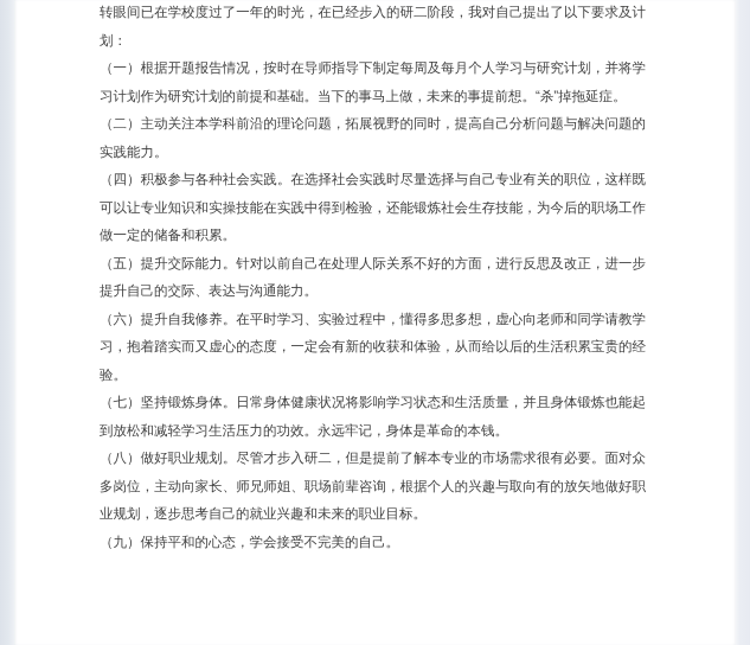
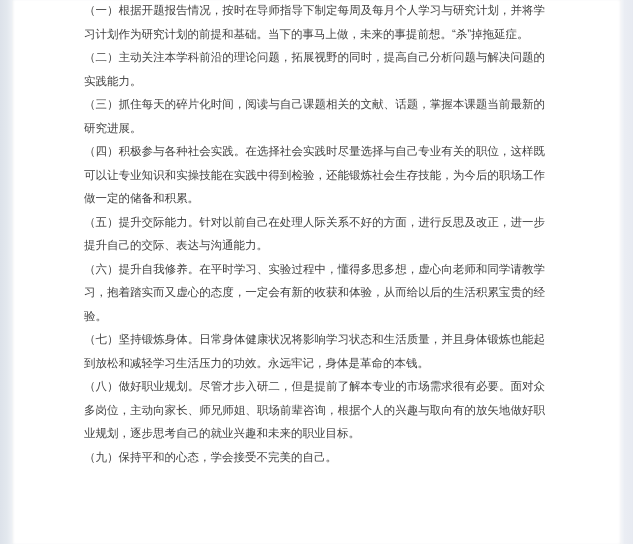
- 转眼间已在学校度过了一年的时光，在已经步入的研二阶段，我对自己提出了以下要求及计划：
  （一）根据开题报告情况，按时在导师指导下制定每周及每月个人学习与研究计划，并将学习计划作为研究计划的前提和基础。当下的事马上做，未来的事提前想。“杀”掉拖延症。
  （二）主动关注本学科前沿的理论问题，拓展视野的同时，提高自己分析问题与解决问题的实践能力。
+ （三）抓住每天的碎片化时间，阅读与自己课题相关的文献、话题，掌握本课题当前最新的研究进展。
  （四）积极参与各种社会实践。在选择社会实践时尽量选择与自己专业有关的职位，这样既可以让专业知识和实操技能在实践中得到检验，还能锻炼社会生存技能，为今后的职场工作做一定的储备和积累。
  （五）提升交际能力。针对以前自己在处理人际关系不好的方面，进行反思及改正，进一步提升自己的交际、表达与沟通能力。
  （六）提升自我修养。在平时学习、实验过程中，懂得多思多想，虚心向老师和同学请教学习，抱着踏实而又虚心的态度，一定会有新的收获和体验，从而给以后的生活积累宝贵的经验。
  （七）坚持锻炼身体。日常身体健康状况将影响学习状态和生活质量，并且身体锻炼也能起到放松和减轻学习生活压力的功效。永远牢记，身体是革命的本钱。
  （八）做好职业规划。尽管才步入研二，但是提前了解本专业的市场需求很有必要。面对众多岗位，主动向家长、师兄师姐、职场前辈咨询，根据个人的兴趣与取向有的放矢地做好职业规划，逐步思考自己的就业兴趣和未来的职业目标。
  （九）保持平和的心态，学会接受不完美的自己。
